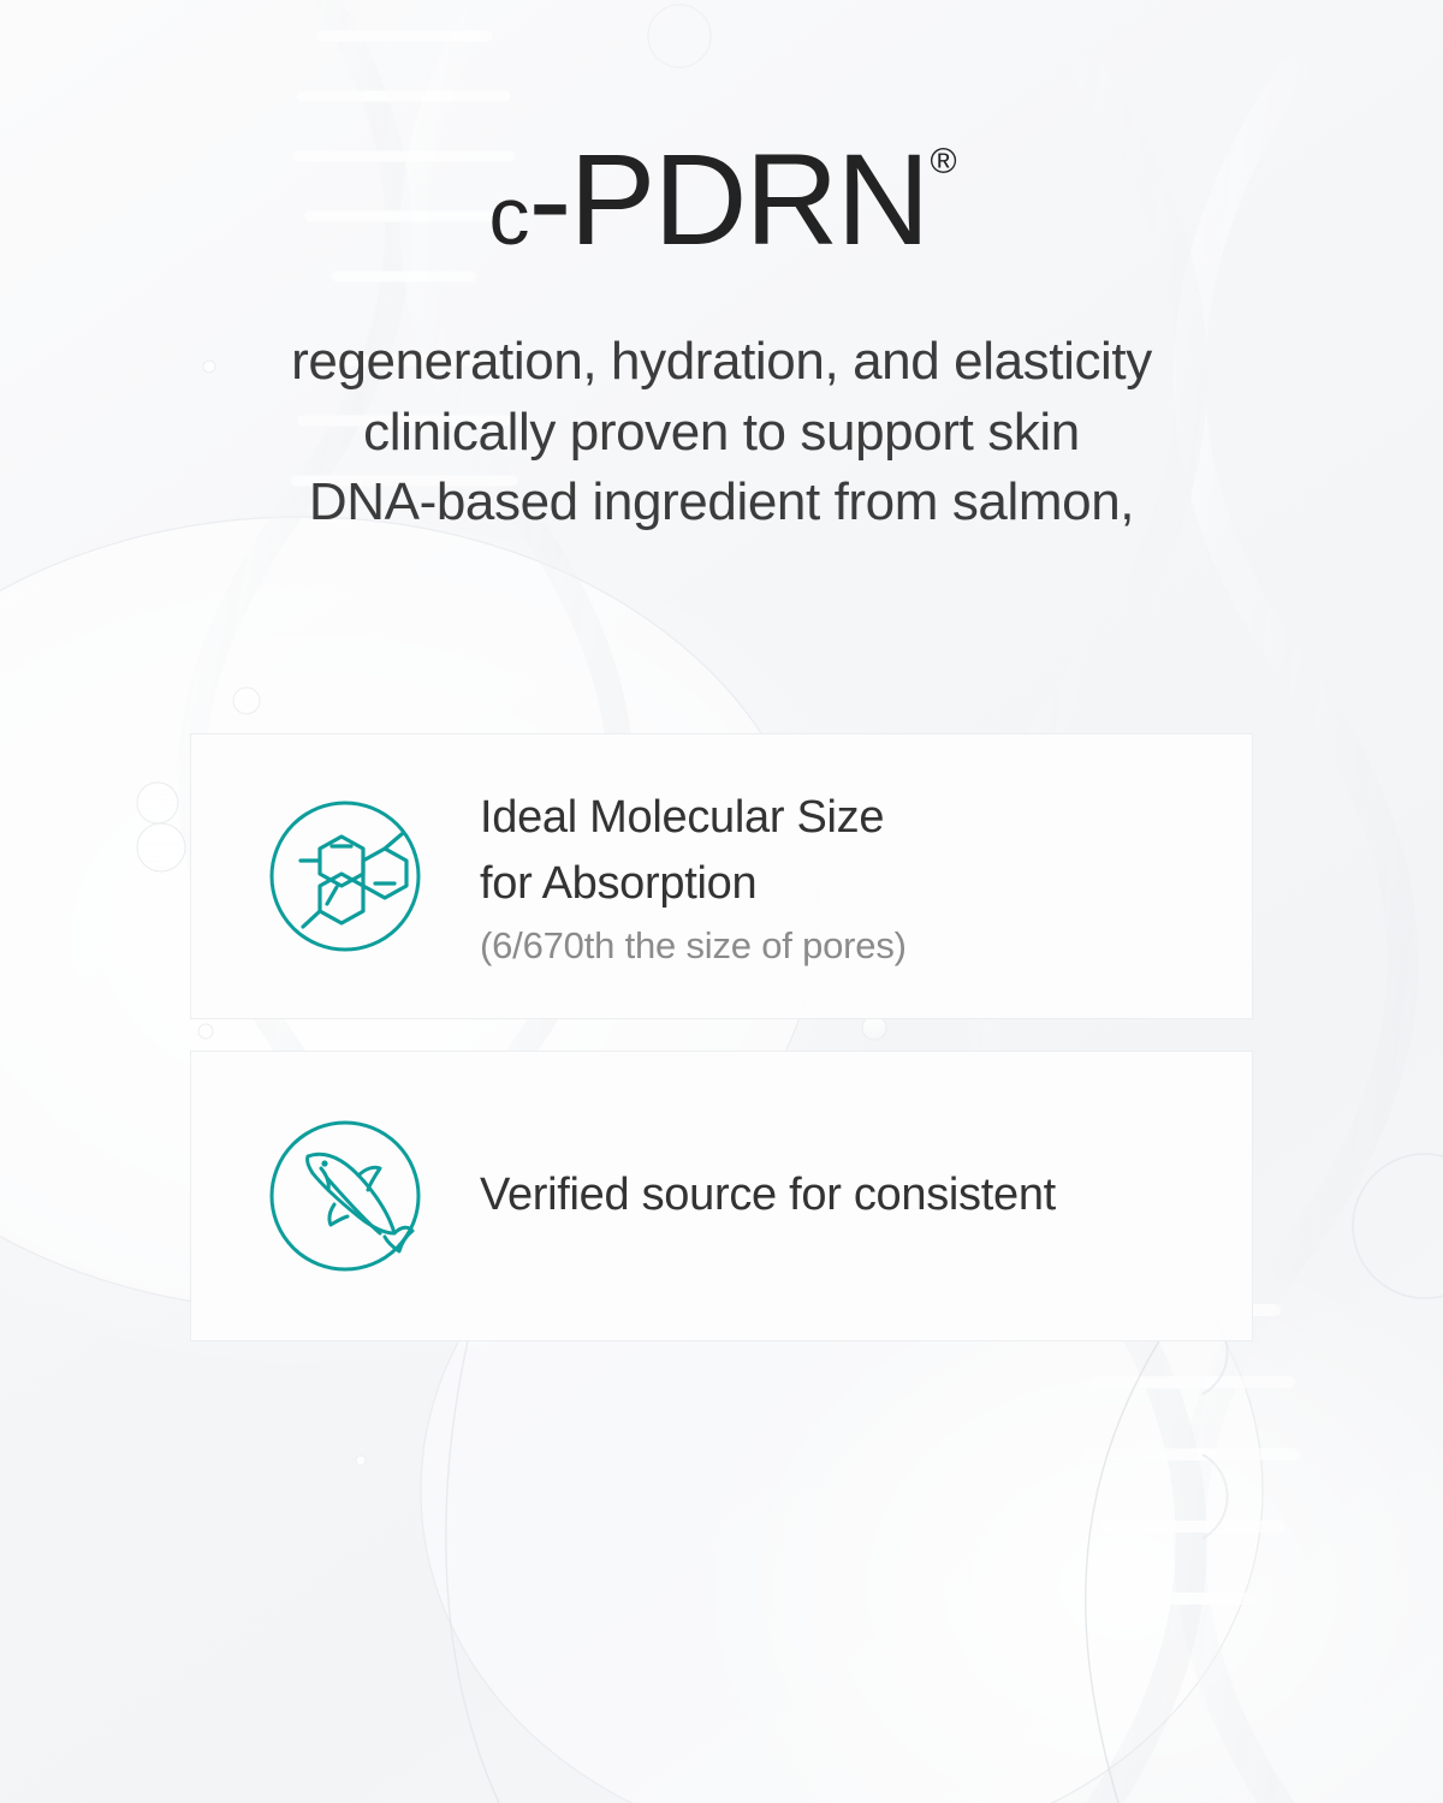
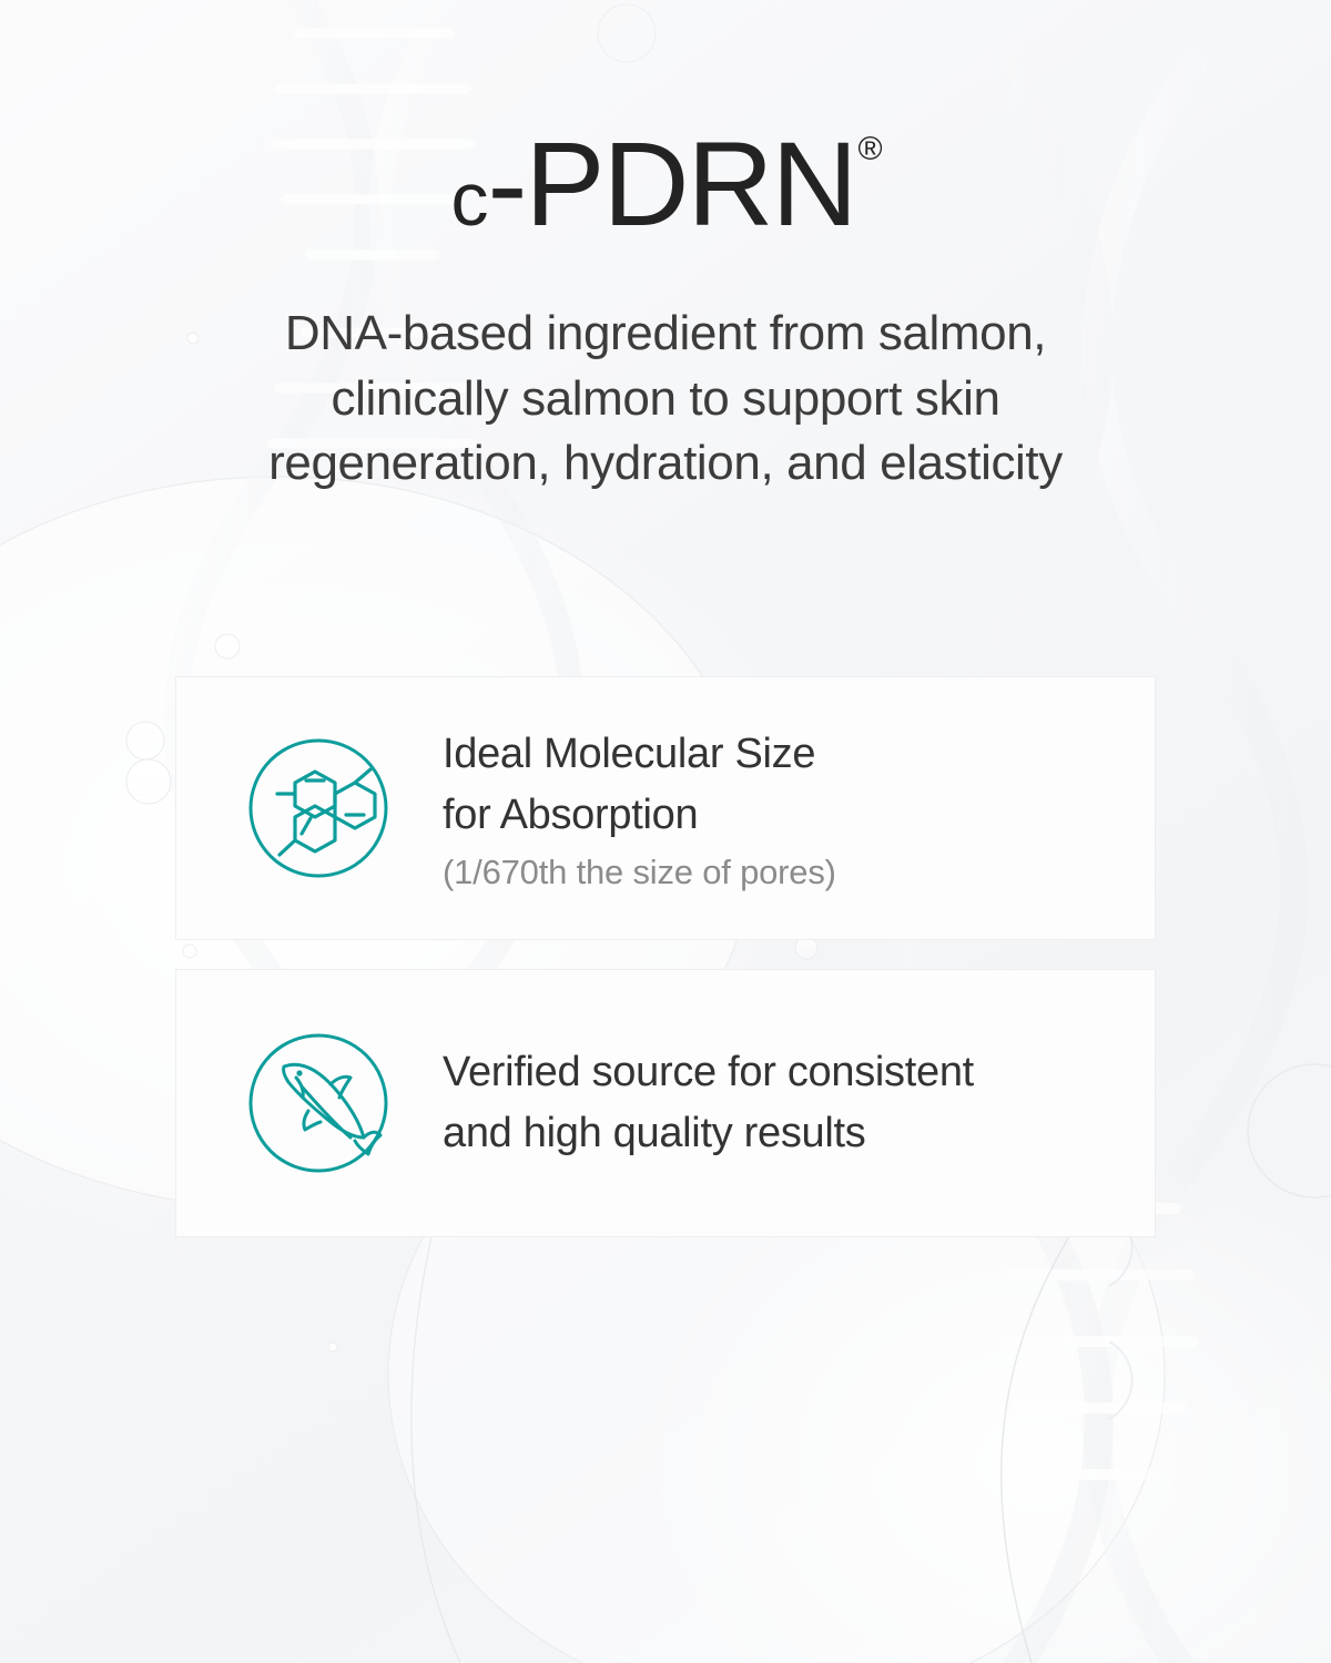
  c-PDRN®
- regeneration, hydration, and elasticity
+ DNA-based ingredient from salmon,
- clinically proven to support skin
+ clinically salmon to support skin
- DNA-based ingredient from salmon,
+ regeneration, hydration, and elasticity
  Ideal Molecular Size
  for Absorption
- (6/670th the size of pores)
+ (1/670th the size of pores)
  Verified source for consistent
+ and high quality results
